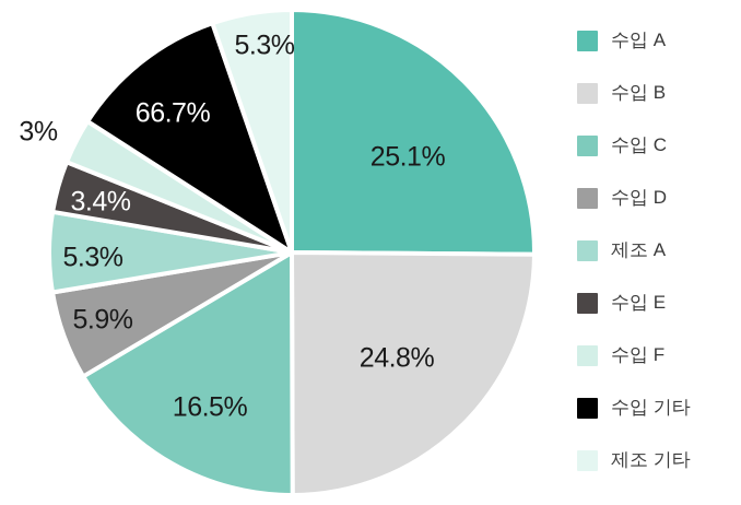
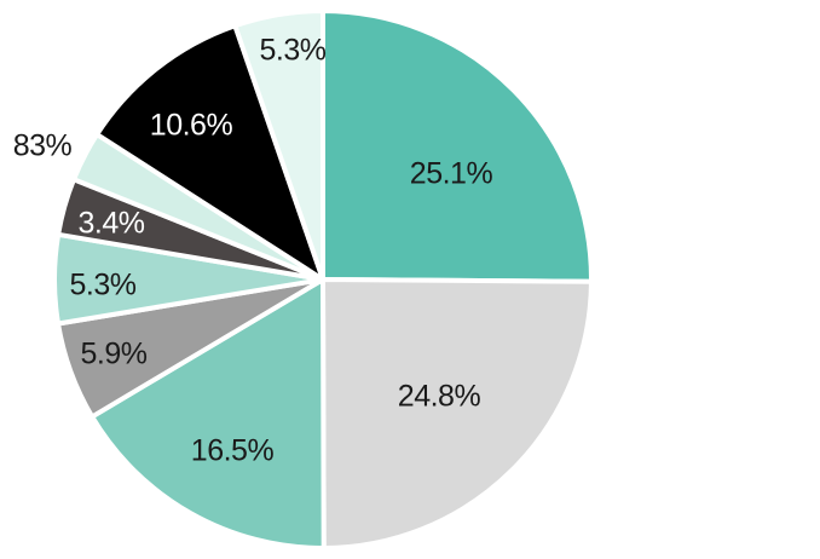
  25.1%
  24.8%
  16.5%
  5.9%
  5.3%
  3.4%
- 3%
+ 83%
- 66.7%
+ 10.6%
  5.3%
- 수입 A
- 수입 B
- 수입 C
- 수입 D
- 제조 A
- 수입 E
- 수입 F
- 수입 기타
- 제조 기타
